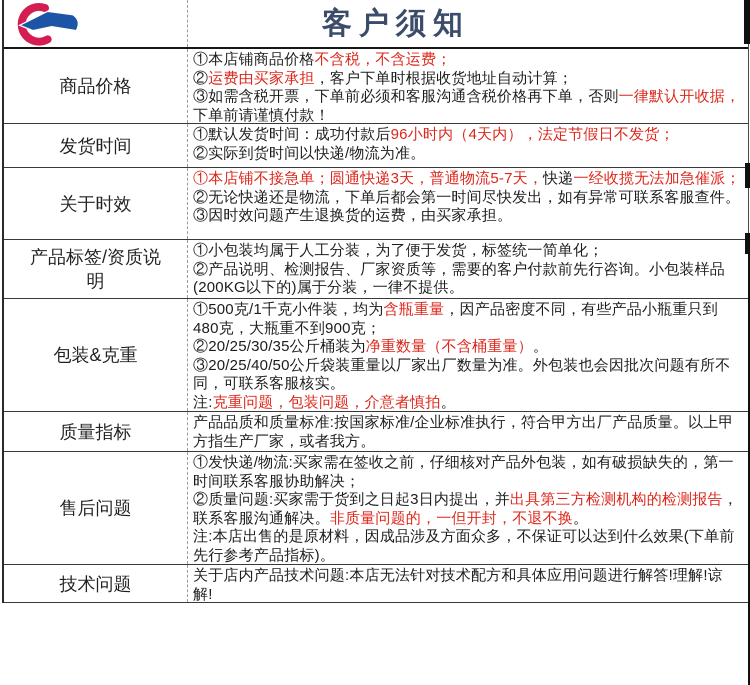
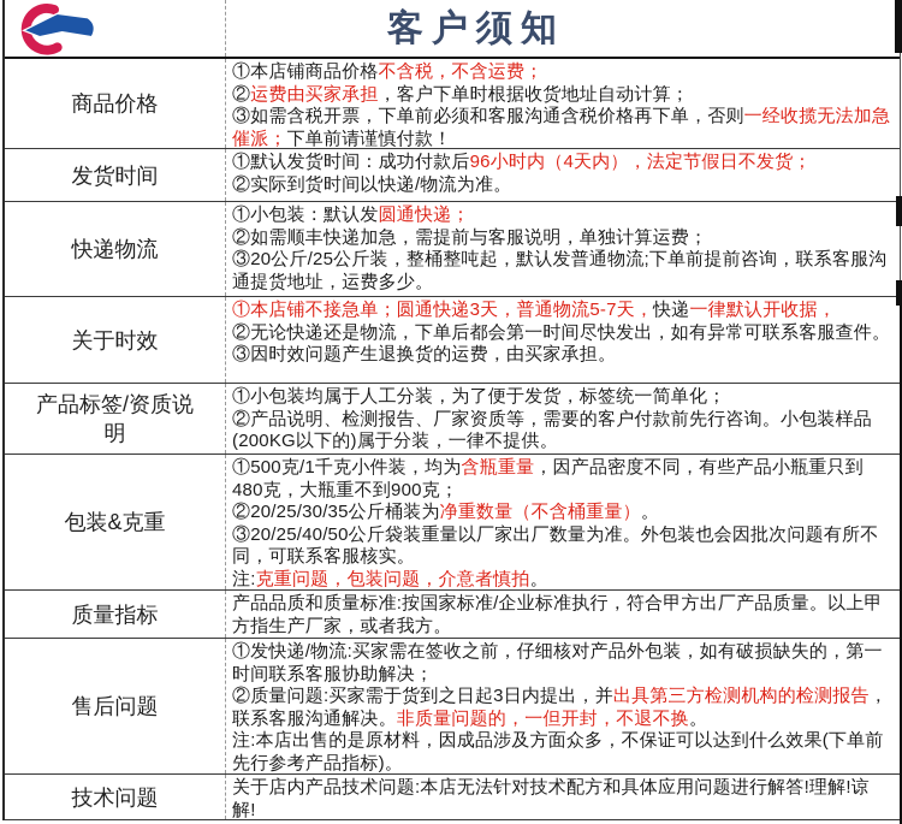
  客户须知
  商品价格
  ①本店铺商品价格不含税，不含运费；
  ②运费由买家承担，客户下单时根据收货地址自动计算；
- ③如需含税开票，下单前必须和客服沟通含税价格再下单，否则一律默认开收据，下单前请谨慎付款！
+ ③如需含税开票，下单前必须和客服沟通含税价格再下单，否则一经收揽无法加急催派；下单前请谨慎付款！
  发货时间
  ①默认发货时间：成功付款后96小时内（4天内），法定节假日不发货；
  ②实际到货时间以快递/物流为准。
+ 快递物流
+ ①小包装：默认发圆通快递；
+ ②如需顺丰快递加急，需提前与客服说明，单独计算运费；
+ ③20公斤/25公斤装，整桶整吨起，默认发普通物流;下单前提前咨询，联系客服沟通提货地址，运费多少。
  关于时效
- ①本店铺不接急单；圆通快递3天，普通物流5-7天，快递一经收揽无法加急催派；
+ ①本店铺不接急单；圆通快递3天，普通物流5-7天，快递一律默认开收据，
  ②无论快递还是物流，下单后都会第一时间尽快发出，如有异常可联系客服查件。
  ③因时效问题产生退换货的运费，由买家承担。
  产品标签/资质说明
  ①小包装均属于人工分装，为了便于发货，标签统一简单化；
  ②产品说明、检测报告、厂家资质等，需要的客户付款前先行咨询。小包装样品(200KG以下的)属于分装，一律不提供。
  包装&克重
  ①500克/1千克小件装，均为含瓶重量，因产品密度不同，有些产品小瓶重只到480克，大瓶重不到900克；
  ②20/25/30/35公斤桶装为净重数量（不含桶重量）。
  ③20/25/40/50公斤袋装重量以厂家出厂数量为准。外包装也会因批次问题有所不同，可联系客服核实。
  注:克重问题，包装问题，介意者慎拍。
  质量指标
  产品品质和质量标准:按国家标准/企业标准执行，符合甲方出厂产品质量。以上甲方指生产厂家，或者我方。
  售后问题
  ①发快递/物流:买家需在签收之前，仔细核对产品外包装，如有破损缺失的，第一时间联系客服协助解决；
  ②质量问题:买家需于货到之日起3日内提出，并出具第三方检测机构的检测报告，联系客服沟通解决。非质量问题的，一但开封，不退不换。
  注:本店出售的是原材料，因成品涉及方面众多，不保证可以达到什么效果(下单前先行参考产品指标)。
  技术问题
  关于店内产品技术问题:本店无法针对技术配方和具体应用问题进行解答!理解!谅解!
